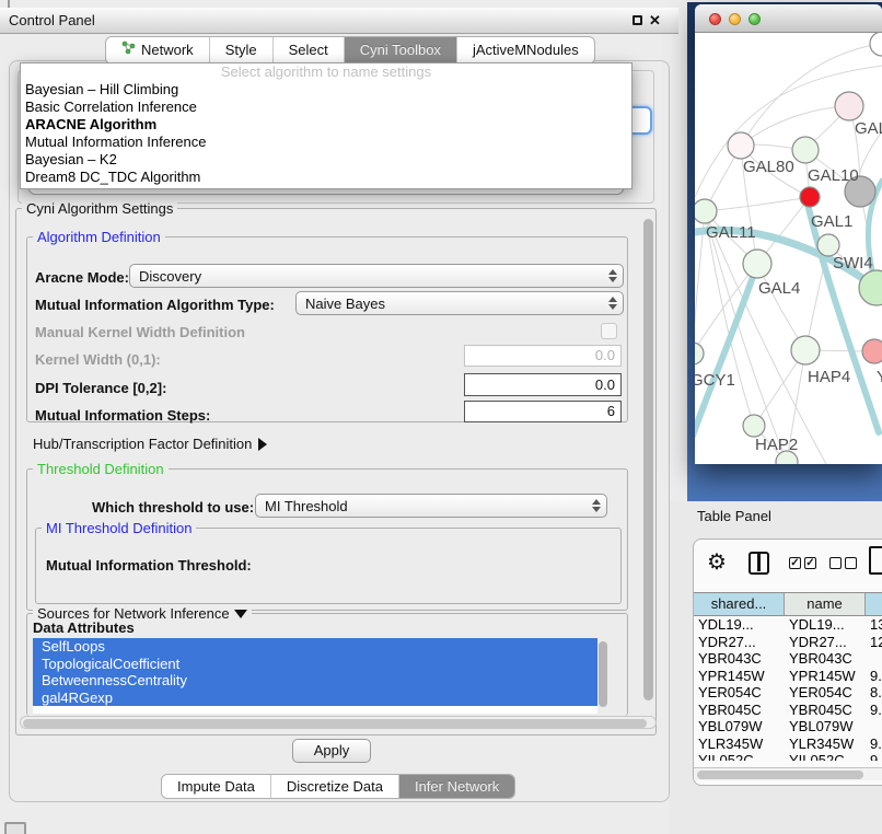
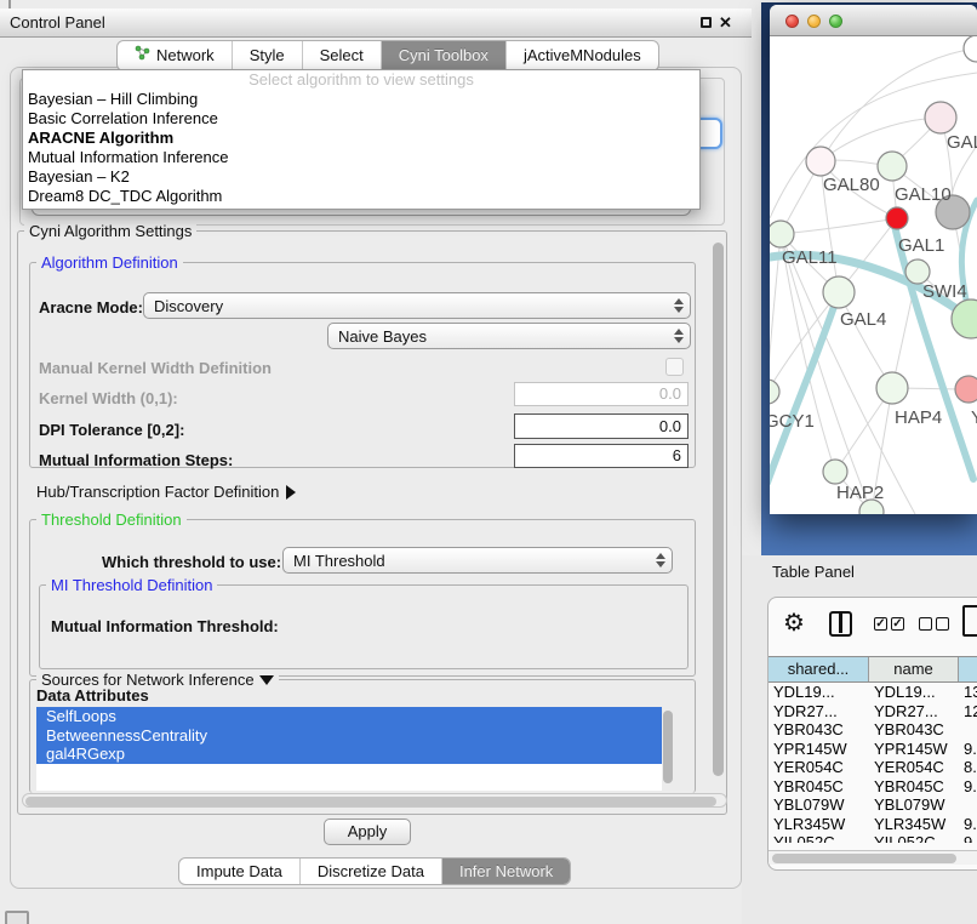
  Control Panel
  ✕
  Network
  Style
  Select
  Cyni Toolbox
  jActiveMNodules
- Select algorithm to name settings
+ Select algorithm to view settings
  Bayesian – Hill Climbing
  Basic Correlation Inference
  ARACNE Algorithm
  Mutual Information Inference
  Bayesian – K2
  Dream8 DC_TDC Algorithm
  Cyni Algorithm Settings
  Algorithm Definition
  Aracne Mode:
  Discovery
- Mutual Information Algorithm Type:
  Naive Bayes
  Manual Kernel Width Definition
  Kernel Width (0,1):
  0.0
  DPI Tolerance [0,2]:
  0.0
  Mutual Information Steps:
  6
  Hub/Transcription Factor Definition
  Threshold Definition
  Which threshold to use:
  MI Threshold
  MI Threshold Definition
  Mutual Information Threshold:
  Sources for Network Inference
  Data Attributes
  SelfLoops
- TopologicalCoefficient
  BetweennessCentrality
  gal4RGexp
  Apply
  Impute Data
  Discretize Data
  Infer Network
  GAL80
  GAL10
  GAL1
  GAL11
  SWI4
  GAL4
  GCY1
  HAP4
  HAP2
  Table Panel
  ⚙
  ✓
  ✓
  shared...
  name
  YDL19...
  YDL19...
  YDR27...
  YDR27...
  YBR043C
  YBR043C
  YPR145W
  YPR145W
  9.
  YER054C
  YER054C
  8.
  YBR045C
  YBR045C
  9.
  YBL079W
  YBL079W
  YLR345W
  YLR345W
  9.
  YIL052C
  YIL052C
  9.
